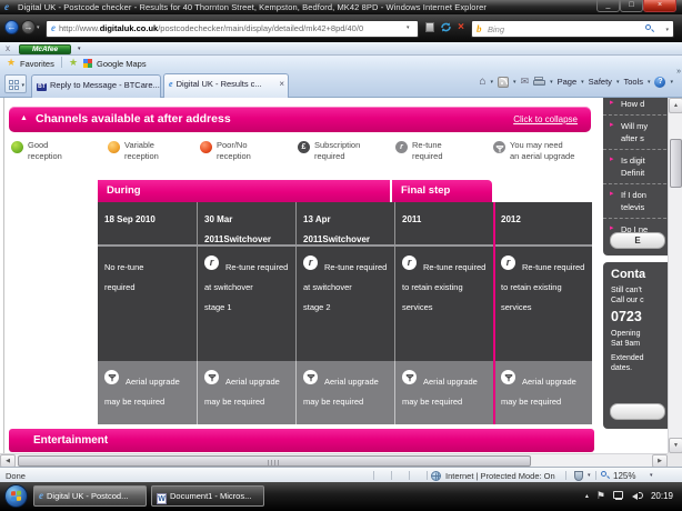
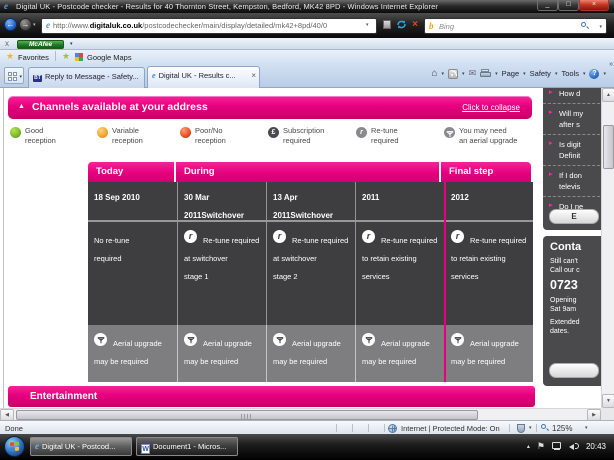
  e
  Digital UK - Postcode checker - Results for 40 Thornton Street, Kempston, Bedford, MK42 8PD - Windows Internet Explorer
  ←
  →
  e http://www.digitaluk.co.uk/postcodechecker/main/display/detailed/mk42+8pd/40/0
  ×
  b
  Bing
  x
  ★
  Favorites
  ★
  Google Maps
- Reply to Message - BTCare...
+ Reply to Message - Safety...
  e Digital UK - Results c...
  ×
  ⌂
  ✉
  Page
  Safety
  Tools
- Channels available at after address
+ Channels available at your address
  Click to collapse
  Good
  reception
  Variable
  reception
  Poor/No
  reception
  Subscription
  required
  Re-tune
  required
  You may need
  an aerial upgrade
+ Today
  During
  Final step
  18 Sep 2010
  30 Mar 2011Switchover
  13 Apr 2011Switchover
  2011
  2012
  No re-tune
  required
  r
  Re-tune required
  at switchover
  stage 1
  r
  Re-tune required
  at switchover
  stage 2
  r
  Re-tune required
  to retain existing
  services
  r
  Re-tune required
  to retain existing
  services
  Aerial upgrade
  may be required
  Aerial upgrade
  may be required
  Aerial upgrade
  may be required
  Aerial upgrade
  may be required
  Aerial upgrade
  may be required
  Entertainment
  How d
  Will my
  after s
  Is digit
  Definit
  If I don
  televis
  Do I ne
  E
  Conta
  0723
  Done
  Internet | Protected Mode: On
  125%
  e Digital UK - Postcod...
  Document1 - Micros...
  ⚑
- 20:19
+ 20:43
